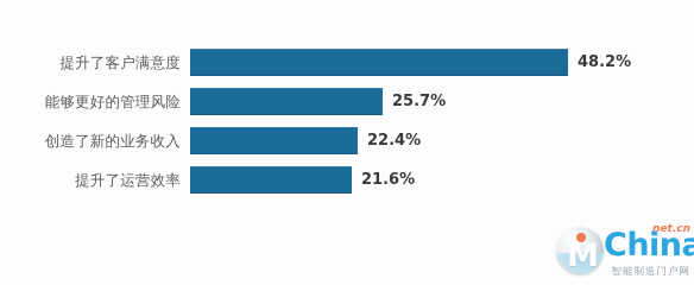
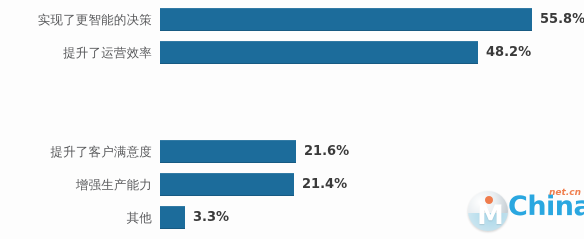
+ 实现了更智能的决策
+ 55.8%
- 提升了客户满意度
+ 提升了运营效率
  48.2%
- 能够更好的管理风险
- 25.7%
- 创造了新的业务收入
- 22.4%
- 提升了运营效率
+ 提升了客户满意度
  21.6%
+ 增强生产能力
+ 21.4%
+ 其他
+ 3.3%
  M
  China
  net.cn
- 智能制造门户网
